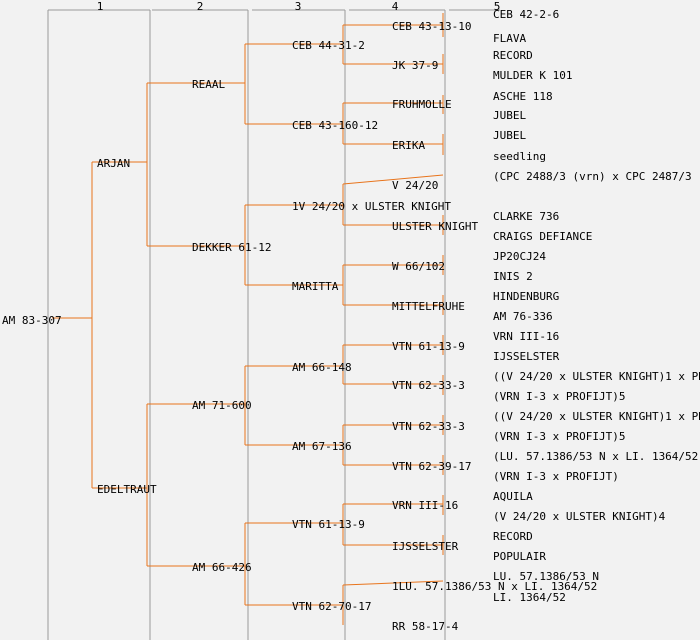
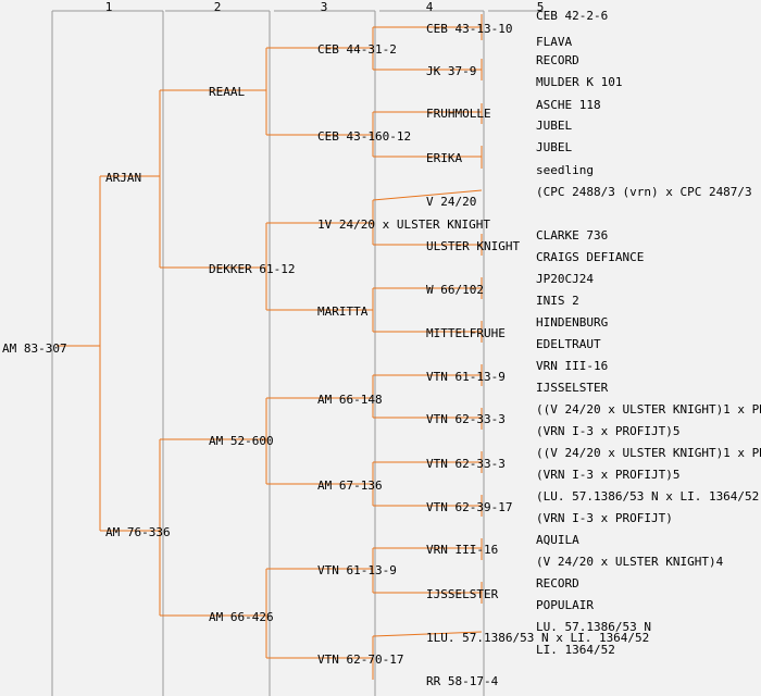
  1
  2
  3
  4
  5
  AM 83-307
  ARJAN
- EDELTRAUT
+ AM 76-336
  REAAL
  DEKKER 61-12
- AM 71-600
+ AM 52-600
  AM 66-426
  CEB 44-31-2
  CEB 43-160-12
  1V 24/20 x ULSTER KNIGHT
  MARITTA
  AM 66-148
  AM 67-136
  VTN 61-13-9
  VTN 62-70-17
  CEB 43-13-10
  JK 37-9
  FRUHMOLLE
  ERIKA
  V 24/20
  ULSTER KNIGHT
  W 66/102
  MITTELFRUHE
  VTN 61-13-9
  VTN 62-33-3
  VTN 62-33-3
  VTN 62-39-17
  VRN III-16
  IJSSELSTER
  1LU. 57.1386/53 N x LI. 1364/52
  RR 58-17-4
  CEB 42-2-6
  FLAVA
  RECORD
  MULDER K 101
  ASCHE 118
  JUBEL
  JUBEL
  seedling
  (CPC 2488/3 (vrn) x CPC 2487/3
  CLARKE 736
  CRAIGS DEFIANCE
  JP20CJ24
  INIS 2
  HINDENBURG
- AM 76-336
+ EDELTRAUT
  VRN III-16
  IJSSELSTER
  ((V 24/20 x ULSTER KNIGHT)1 x P
  (VRN I-3 x PROFIJT)5
  ((V 24/20 x ULSTER KNIGHT)1 x P
  (VRN I-3 x PROFIJT)5
  (LU. 57.1386/53 N x LI. 1364/52
  (VRN I-3 x PROFIJT)
  AQUILA
  (V 24/20 x ULSTER KNIGHT)4
  RECORD
  POPULAIR
  LU. 57.1386/53 N
  LI. 1364/52
